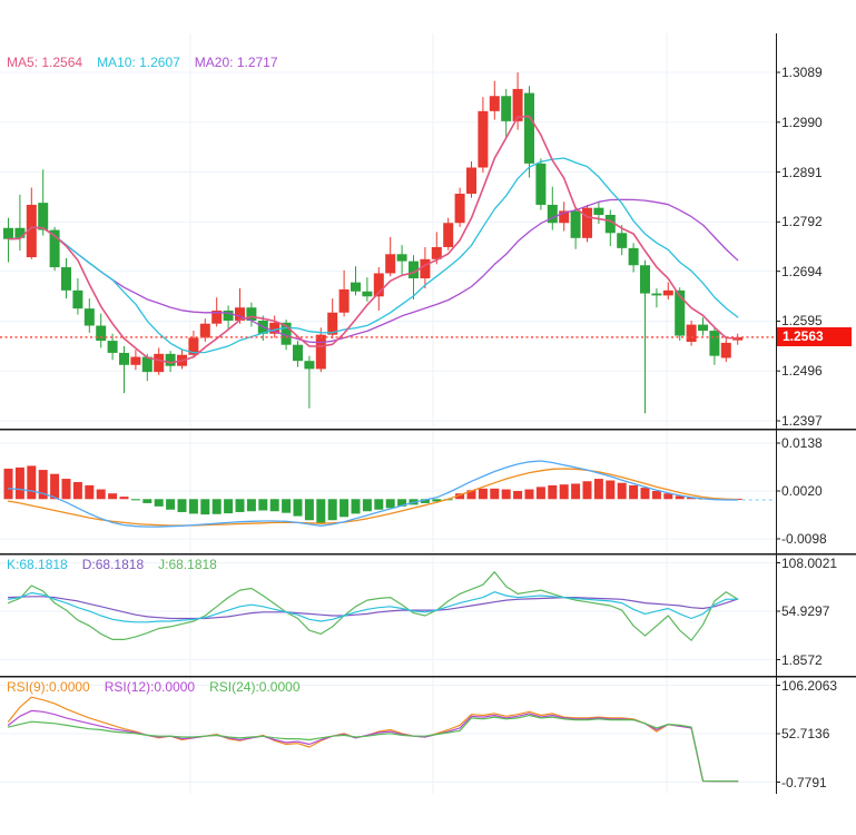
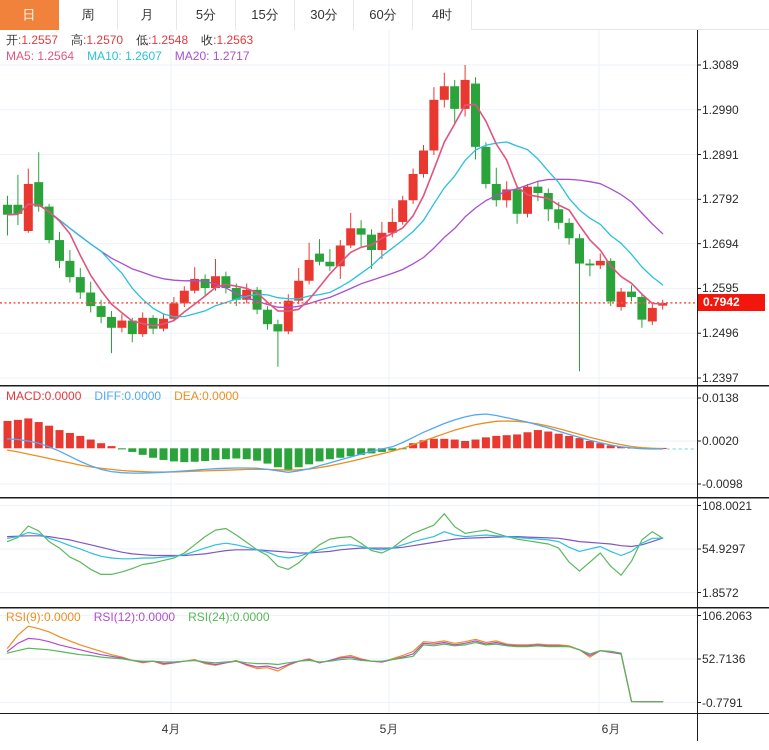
+ 日
+ 周
+ 月
+ 5分
+ 15分
+ 30分
+ 60分
+ 4时
+ 开:1.2557 高:1.2570 低:1.2548 收:1.2563
  MA5: 1.2564 MA10: 1.2607 MA20: 1.2717
  1.3089
  1.2990
  1.2891
  1.2792
  1.2694
  1.2595
  1.2496
  1.2397
- 1.2563
+ 0.7942
+ MACD:0.0000 DIFF:0.0000 DEA:0.0000
  0.0138
  0.0020
  -0.0098
- K:68.1818 D:68.1818 J:68.1818
  108.0021
  54.9297
  1.8572
  RSI(9):0.0000 RSI(12):0.0000 RSI(24):0.0000
  106.2063
  52.7136
  -0.7791
+ 4月
+ 5月
+ 6月
